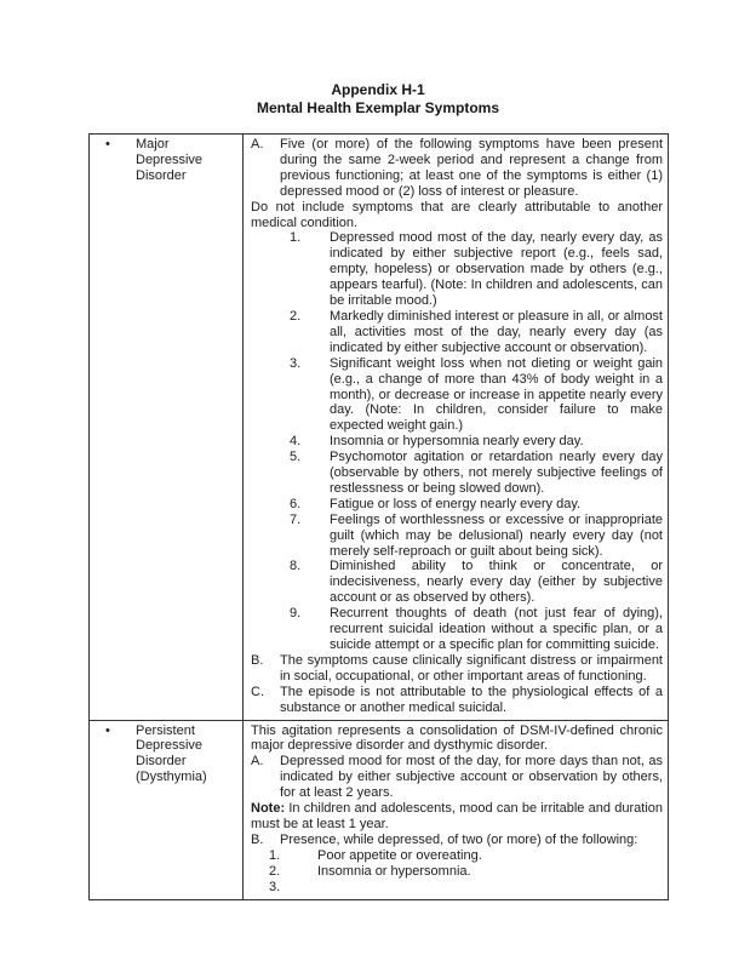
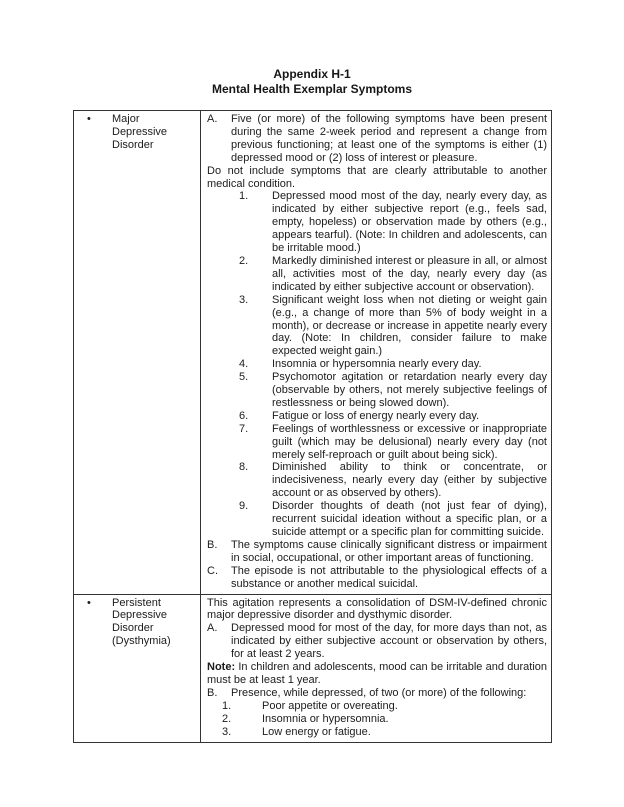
  Appendix H-1
  Mental Health Exemplar Symptoms
  •
  Major Depressive Disorder
  A.
  Five (or more) of the following symptoms have been present during the same 2-week period and represent a change from previous functioning; at least one of the symptoms is either (1) depressed mood or (2) loss of interest or pleasure.
  Do not include symptoms that are clearly attributable to another medical condition.
  1.
  Depressed mood most of the day, nearly every day, as indicated by either subjective report (e.g., feels sad, empty, hopeless) or observation made by others (e.g., appears tearful). (Note: In children and adolescents, can be irritable mood.)
  2.
  Markedly diminished interest or pleasure in all, or almost all, activities most of the day, nearly every day (as indicated by either subjective account or observation).
  3.
- Significant weight loss when not dieting or weight gain (e.g., a change of more than 43% of body weight in a month), or decrease or increase in appetite nearly every day. (Note: In children, consider failure to make expected weight gain.)
+ Significant weight loss when not dieting or weight gain (e.g., a change of more than 5% of body weight in a month), or decrease or increase in appetite nearly every day. (Note: In children, consider failure to make expected weight gain.)
  4.
  Insomnia or hypersomnia nearly every day.
  5.
  Psychomotor agitation or retardation nearly every day (observable by others, not merely subjective feelings of restlessness or being slowed down).
  6.
  Fatigue or loss of energy nearly every day.
  7.
  Feelings of worthlessness or excessive or inappropriate guilt (which may be delusional) nearly every day (not merely self-reproach or guilt about being sick).
  8.
  Diminished ability to think or concentrate, or indecisiveness, nearly every day (either by subjective account or as observed by others).
  9.
- Recurrent thoughts of death (not just fear of dying), recurrent suicidal ideation without a specific plan, or a suicide attempt or a specific plan for committing suicide.
+ Disorder thoughts of death (not just fear of dying), recurrent suicidal ideation without a specific plan, or a suicide attempt or a specific plan for committing suicide.
  B.
  The symptoms cause clinically significant distress or impairment in social, occupational, or other important areas of functioning.
  C.
  The episode is not attributable to the physiological effects of a substance or another medical suicidal.
  •
  Persistent Depressive Disorder (Dysthymia)
  This agitation represents a consolidation of DSM-IV-defined chronic major depressive disorder and dysthymic disorder.
  A.
  Depressed mood for most of the day, for more days than not, as indicated by either subjective account or observation by others, for at least 2 years.
  Note: In children and adolescents, mood can be irritable and duration must be at least 1 year.
  B.
  Presence, while depressed, of two (or more) of the following:
  1.
  Poor appetite or overeating.
  2.
  Insomnia or hypersomnia.
  3.
+ Low energy or fatigue.
